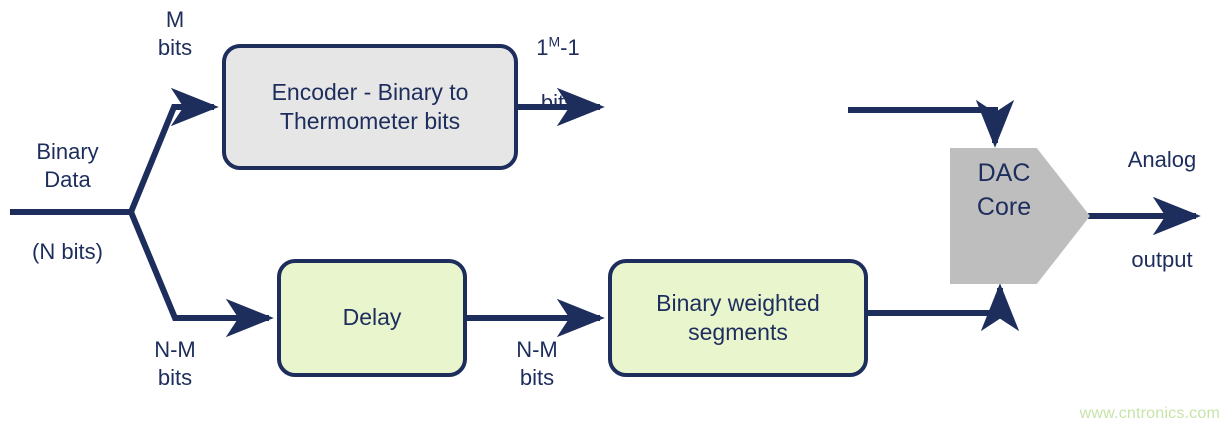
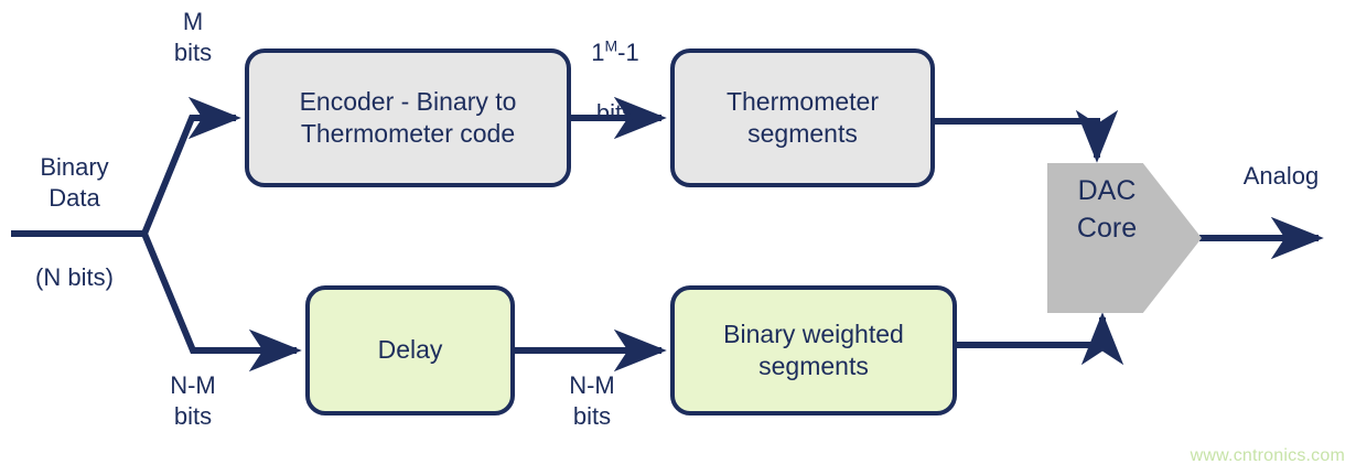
- Encoder - Binary to Thermometer bits
+ Encoder - Binary to Thermometer code
+ Thermometer segments
  Delay
  Binary weighted segments
  DAC Core
  M
  bits
  1M-1
  bits
  Binary
  Data
  (N bits)
  N-M
  bits
  N-M
  bits
  Analog
- output
  www.cntronics.com
